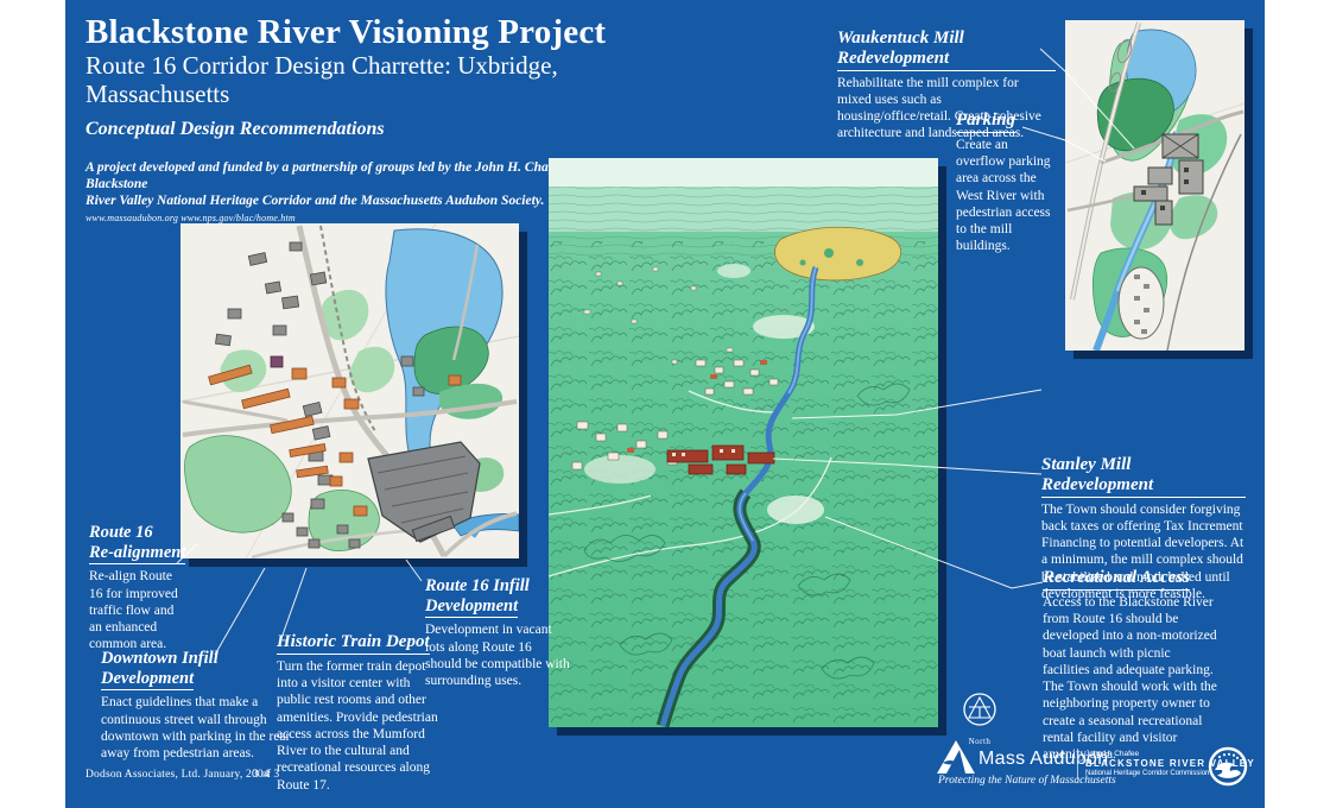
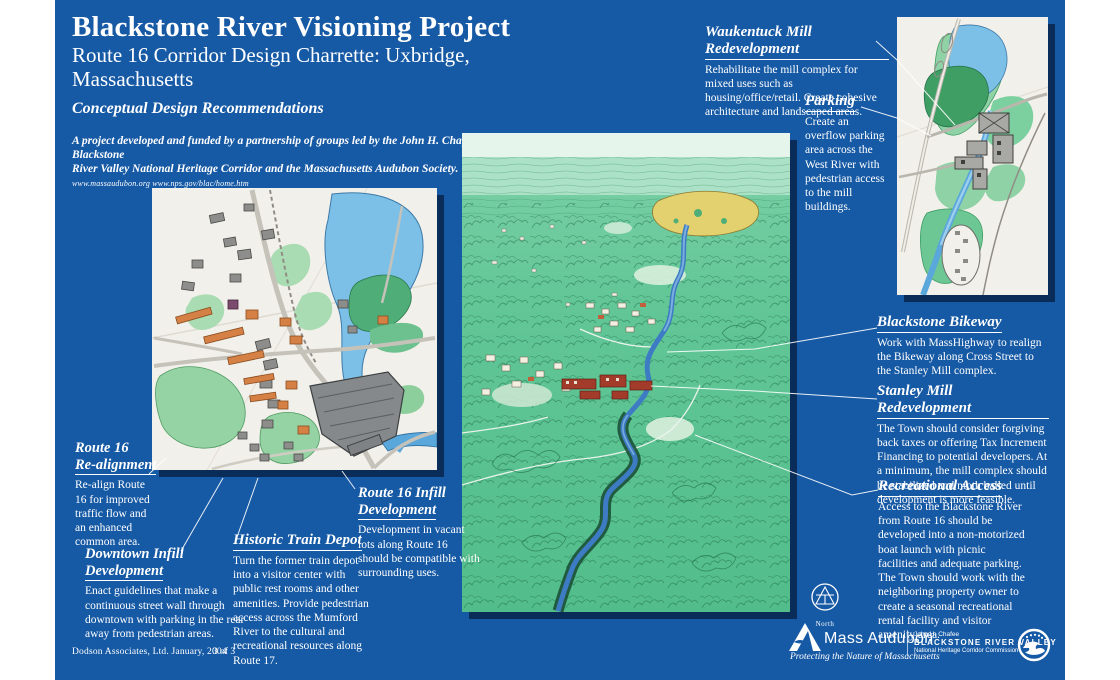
  Blackstone River Visioning Project
  Route 16 Corridor Design Charrette: Uxbridge, Massachusetts
  Conceptual Design Recommendations
  A project developed and funded by a partnership of groups led by the John H. Cha Blackstone
  River Valley National Heritage Corridor and the Massachusetts Audubon Society.
  www.massaudubon.org www.nps.gov/blac/home.htm
  Waukentuck Mill Redevelopment
  Rehabilitate the mill complex for mixed uses such as housing/office/retail. Create cohesive architecture and landscaped areas.
  Parking
  Create an overflow parking area across the West River with pedestrian access to the mill buildings.
+ Blackstone Bikeway
+ Work with MassHighway to realign the Bikeway along Cross Street to the Stanley Mill complex.
  Stanley Mill Redevelopment
  The Town should consider forgiving back taxes or offering Tax Increment Financing to potential developers. At a minimum, the mill complex should be stabilized and moth balled until development is more feasible.
  Recreational Access
  Access to the Blackstone River from Route 16 should be developed into a non-motorized boat launch with picnic facilities and adequate parking. The Town should work with the neighboring property owner to create a seasonal recreational rental facility and visitor amenity area.
  Route 16
  Re-alignment
  Re-align Route 16 for improved traffic flow and an enhanced common area.
  Downtown Infill
  Development
  Enact guidelines that make a continuous street wall through downtown with parking in the rear away from pedestrian areas.
  Historic Train Depot
  Turn the former train depot into a visitor center with public rest rooms and other amenities. Provide pedestrian access across the Mumford River to the cultural and recreational resources along Route 17.
  Route 16 Infill
  Development
  Development in vacant lots along Route 16 should be compatible with surrounding uses.
  North
  Dodson Associates, Ltd. January, 2004
  3 of 3
  Mass Audubon
  Protecting the Nature of Massachusetts
  BLACKSTONE RIVER VLEY
